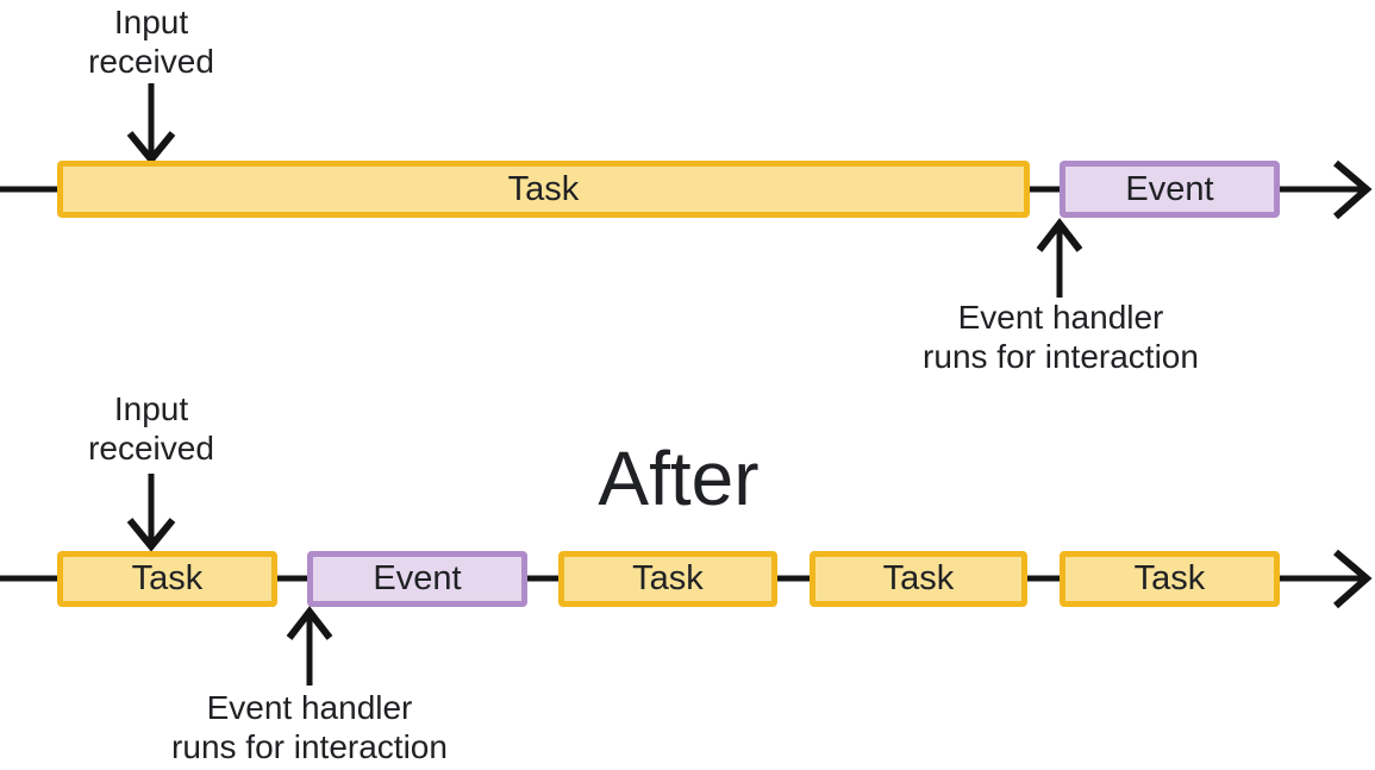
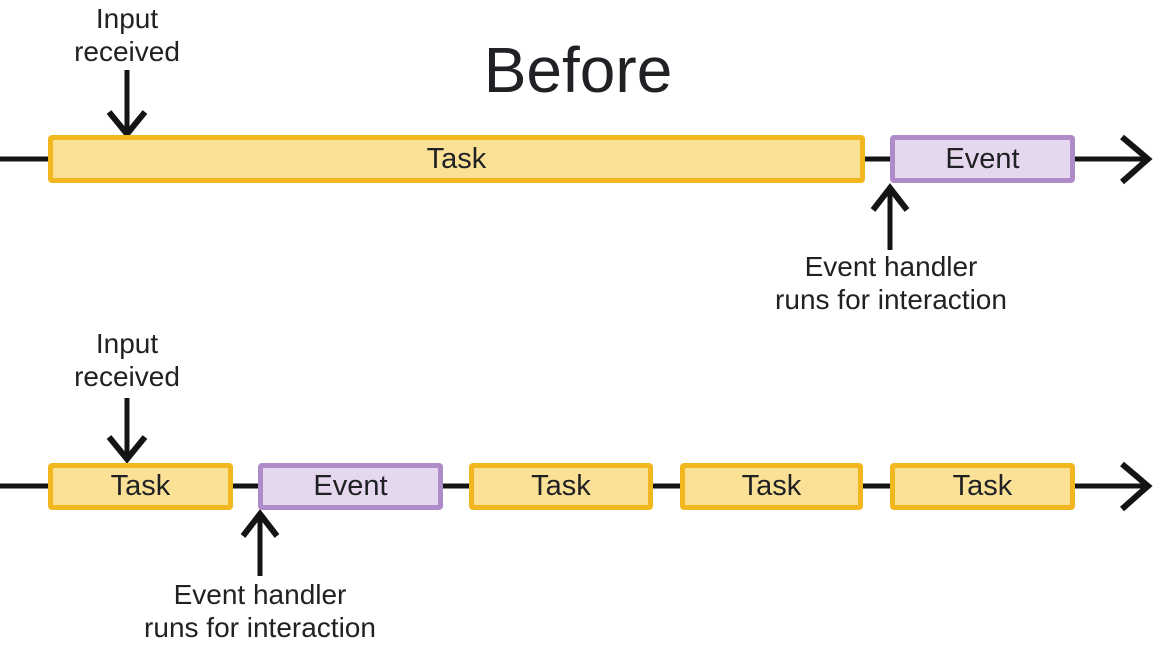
  Input
  received
+ Before
  Task
  Event
  Event handler
  runs for interaction
  Input
  received
- After
  Task
  Event
  Task
  Task
  Task
  Event handler
  runs for interaction
